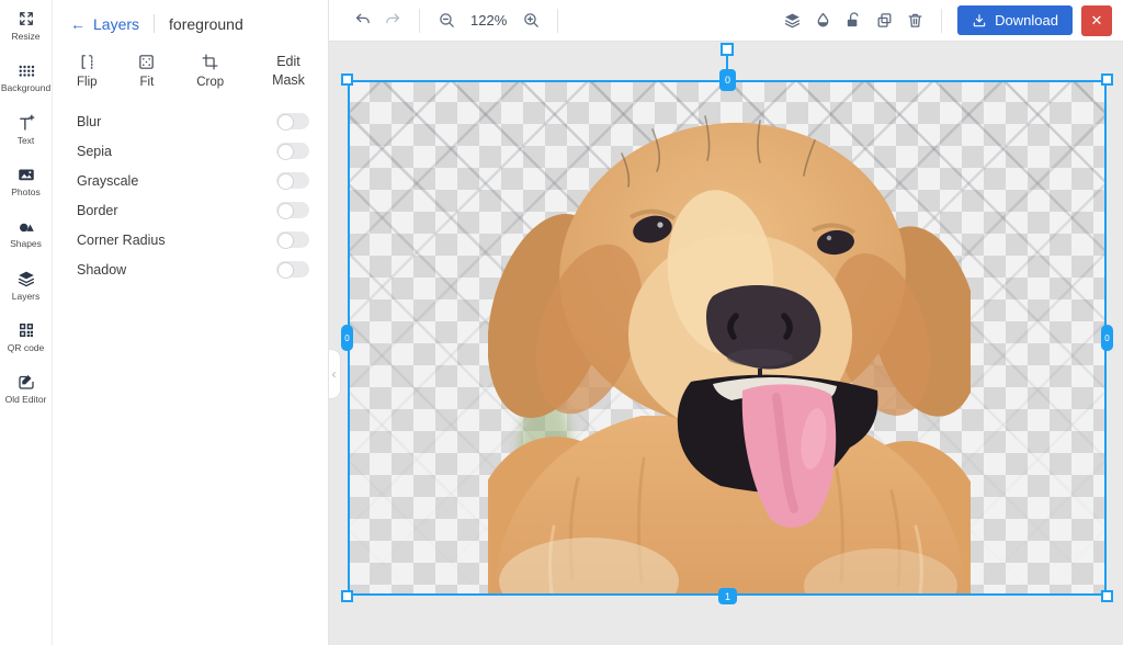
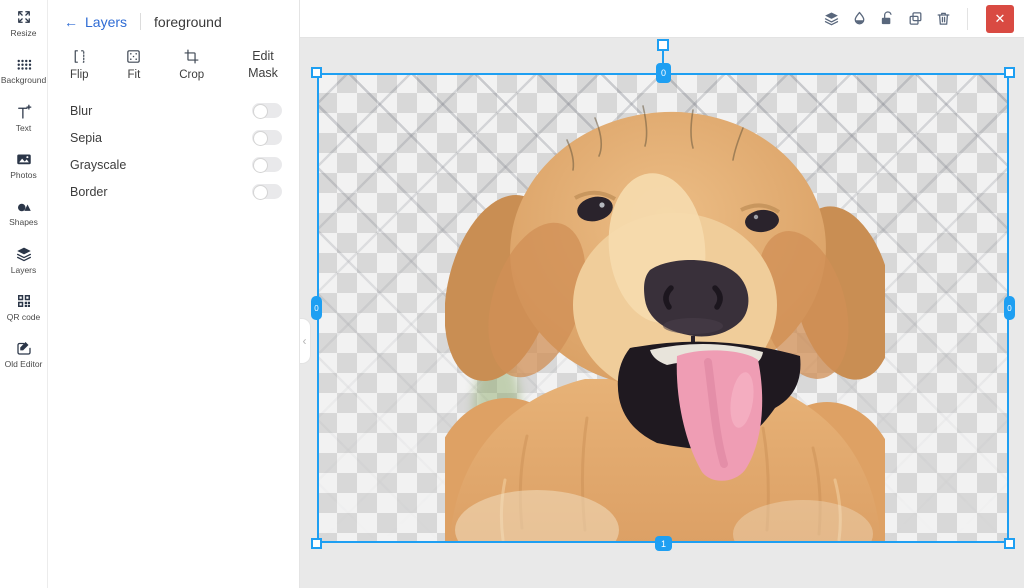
  Resize
  Background
  Text
  Photos
  Shapes
  Layers
  QR code
  Old Editor
  ←
  Layers
  foreground
  Flip
  Fit
  Crop
  Edit Mask
  Blur
  Sepia
  Grayscale
  Border
- Corner Radius
- Shadow
- 122%
- Download
  ✕
  ‹
  0
  0
  0
  1
